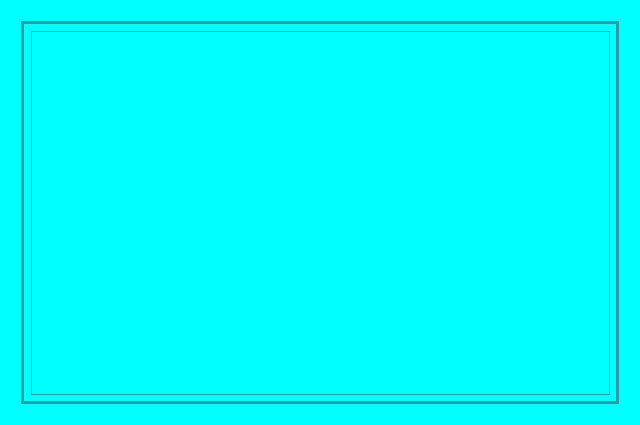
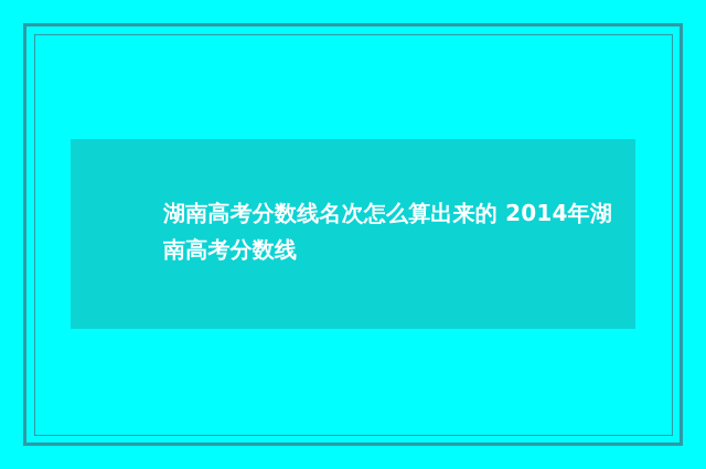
+ 湖南高考分数线名次怎么算出来的 2014年湖南高考分数线
